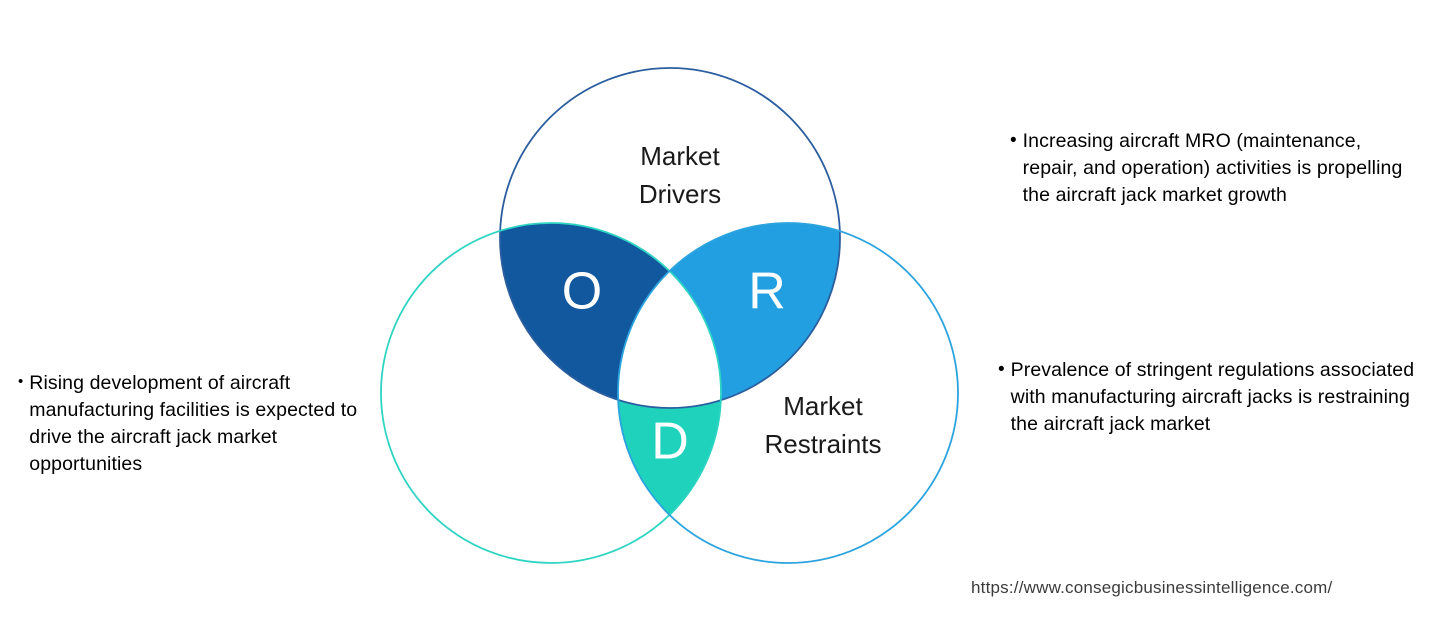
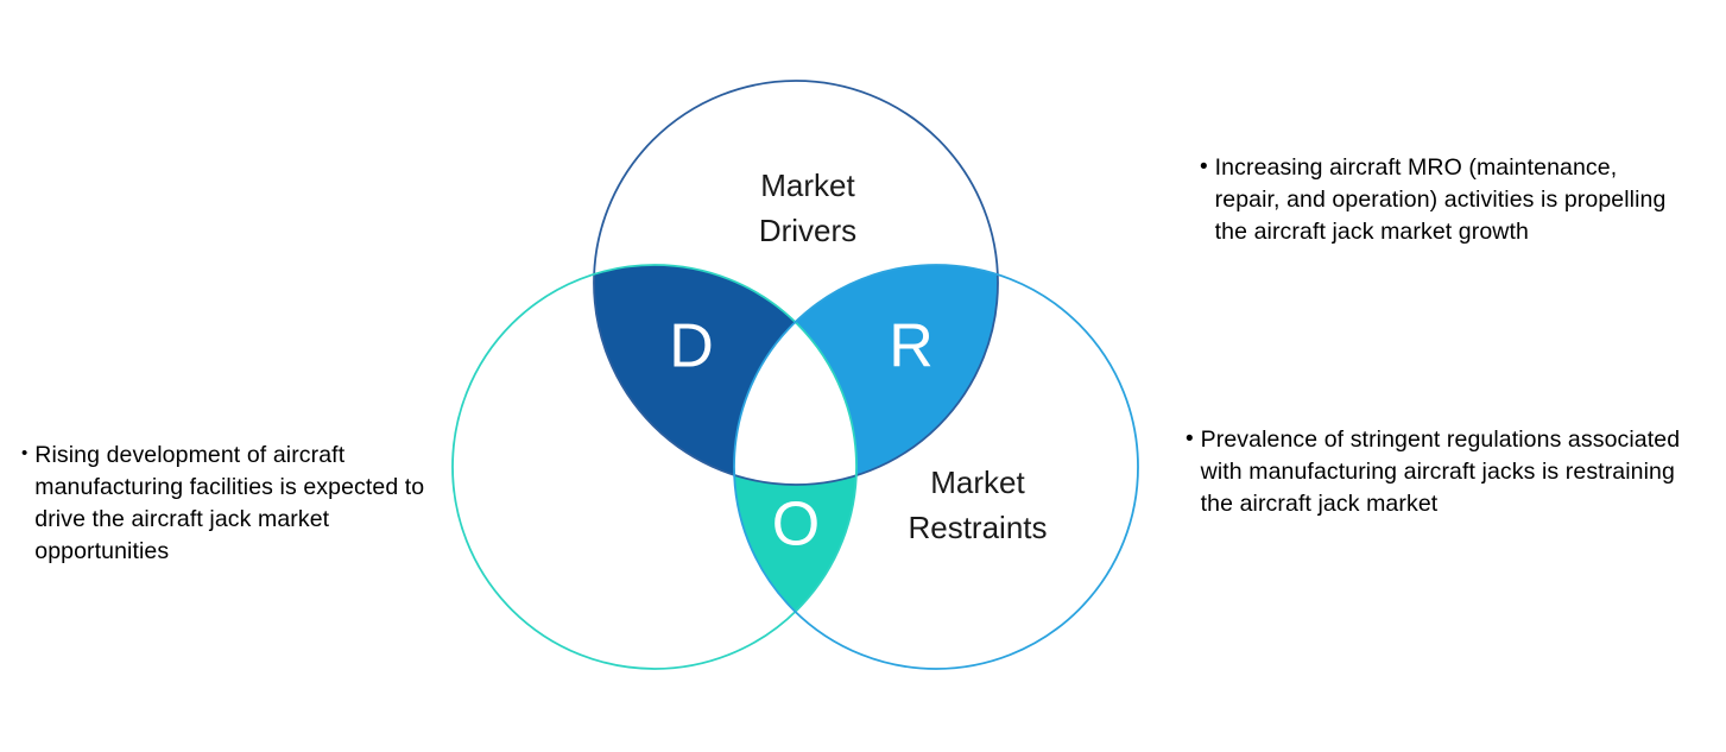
  Market
  Drivers
  Market
  Restraints
- O
+ D
  R
- D
+ O
  •
  Rising development of aircraft manufacturing facilities is expected to drive the aircraft jack market opportunities
  •
  Increasing aircraft MRO (maintenance, repair, and operation) activities is propelling the aircraft jack market growth
  •
  Prevalence of stringent regulations associated with manufacturing aircraft jacks is restraining the aircraft jack market
- https://www.consegicbusinessintelligence.com/
